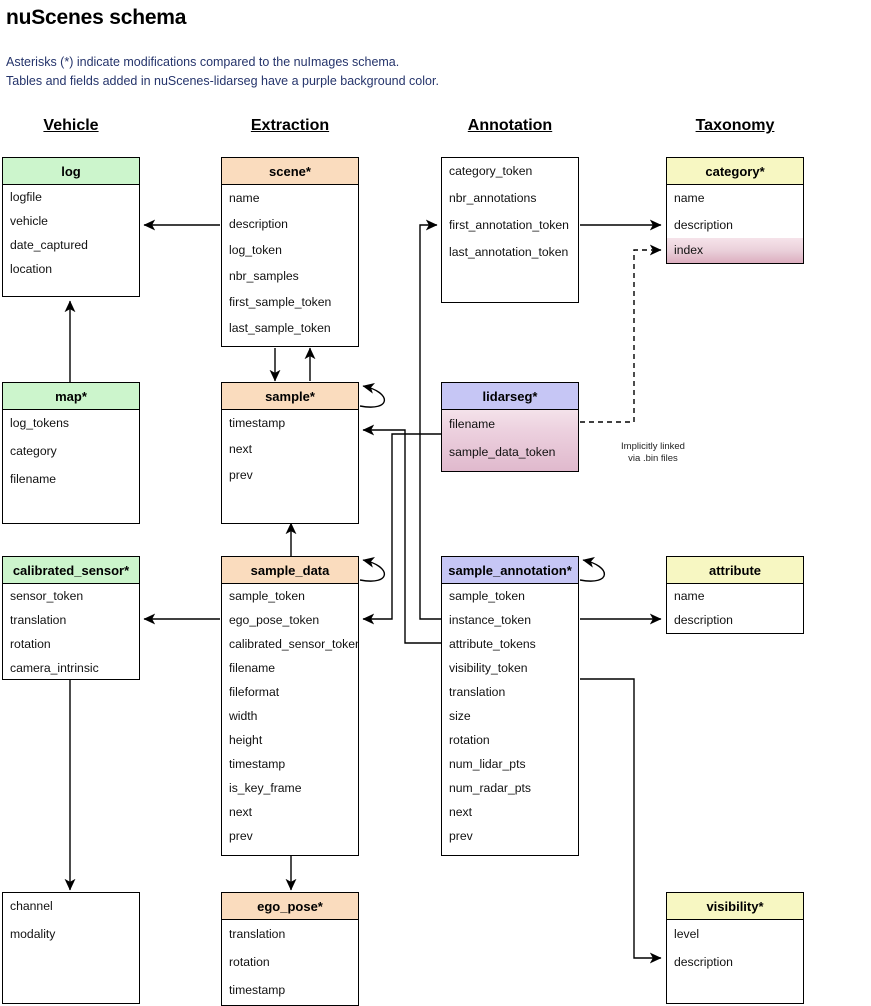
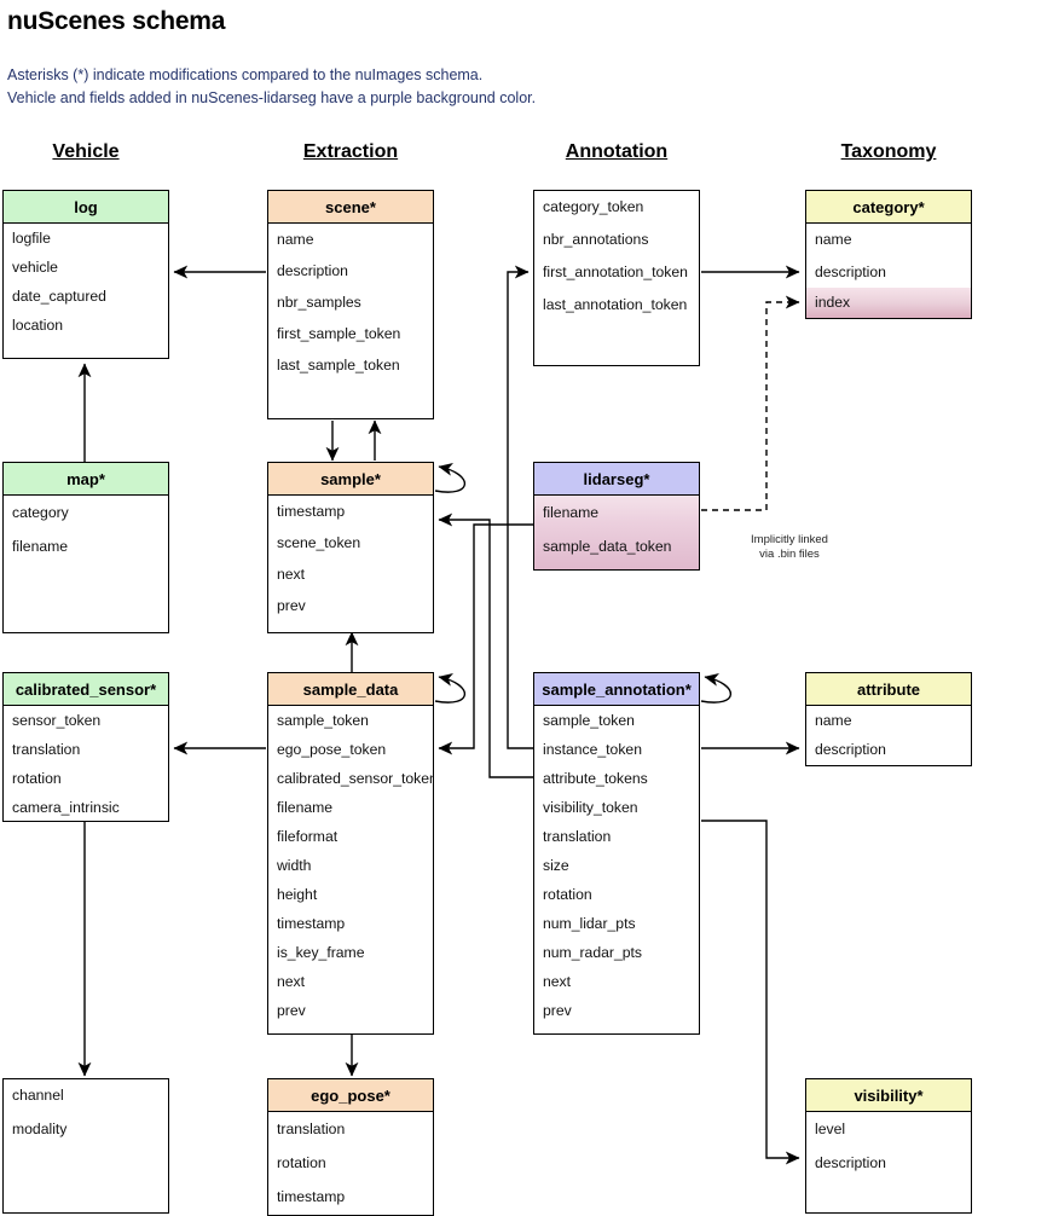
  nuScenes schema
  Asterisks (*) indicate modifications compared to the nuImages schema.
- Tables and fields added in nuScenes-lidarseg have a purple background color.
+ Vehicle and fields added in nuScenes-lidarseg have a purple background color.
  Vehicle
  Extraction
  Annotation
  Taxonomy
  log
  logfile
  vehicle
  date_captured
  location
  map*
- log_tokens
  category
  filename
  calibrated_sensor*
  sensor_token
  translation
  rotation
  camera_intrinsic
  channel
  modality
  scene*
  name
  description
- log_token
  nbr_samples
  first_sample_token
  last_sample_token
  sample*
  timestamp
+ scene_token
  next
  prev
  sample_data
  sample_token
  ego_pose_token
  calibrated_sensor_toke
  filename
  fileformat
  width
  height
  timestamp
  is_key_frame
  next
  prev
  ego_pose*
  translation
  rotation
  timestamp
  category_token
  nbr_annotations
  first_annotation_token
  last_annotation_token
  lidarseg*
  filename
  sample_data_token
  Implicitly linked
  via .bin files
  sample_annotation*
  sample_token
  instance_token
  attribute_tokens
  visibility_token
  translation
  size
  rotation
  num_lidar_pts
  num_radar_pts
  next
  prev
  category*
  name
  description
  index
  attribute
  name
  description
  visibility*
  level
  description
